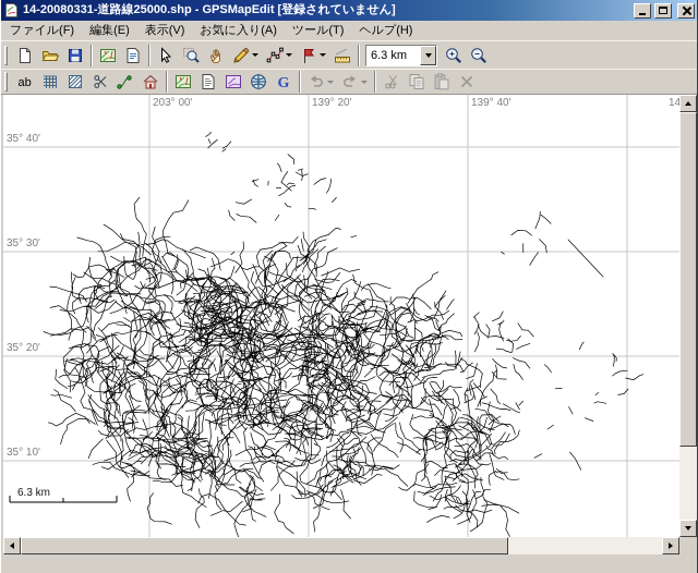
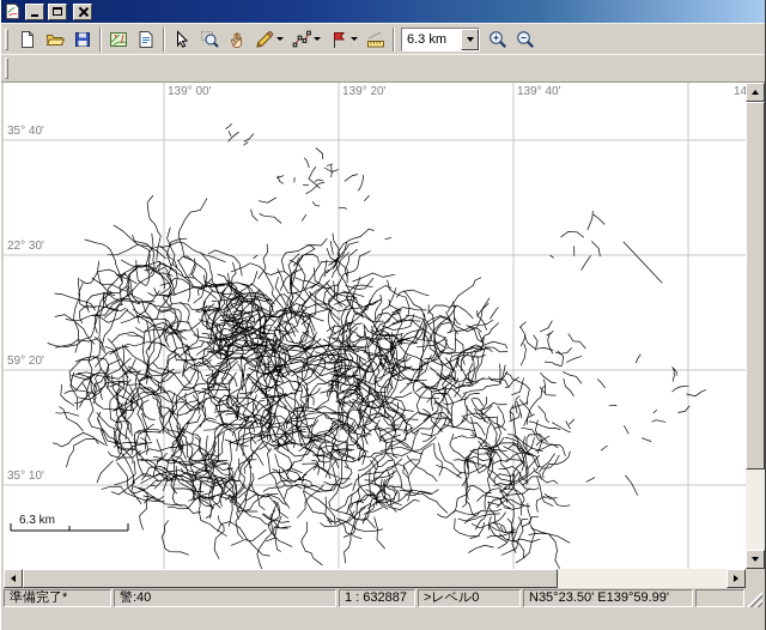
- 14-20080331-道路線25000.shp - GPSMapEdit [登録されていません]
- ファイル(F)
- 編集(E)
- 表示(V)
- お気に入り(A)
- ツール(T)
- ヘルプ(H)
  6.3 km
- ab
- G
  6.3 km
- 203° 00'
+ 139° 00'
  139° 20'
  139° 40'
  35° 40'
- 35° 30'
+ 22° 30'
- 35° 20'
+ 59° 20'
  35° 10'
+ 準備完了*
+ 警:40
+ 1 : 632887
+ >レベル0
+ N35°23.50' E139°59.99'
